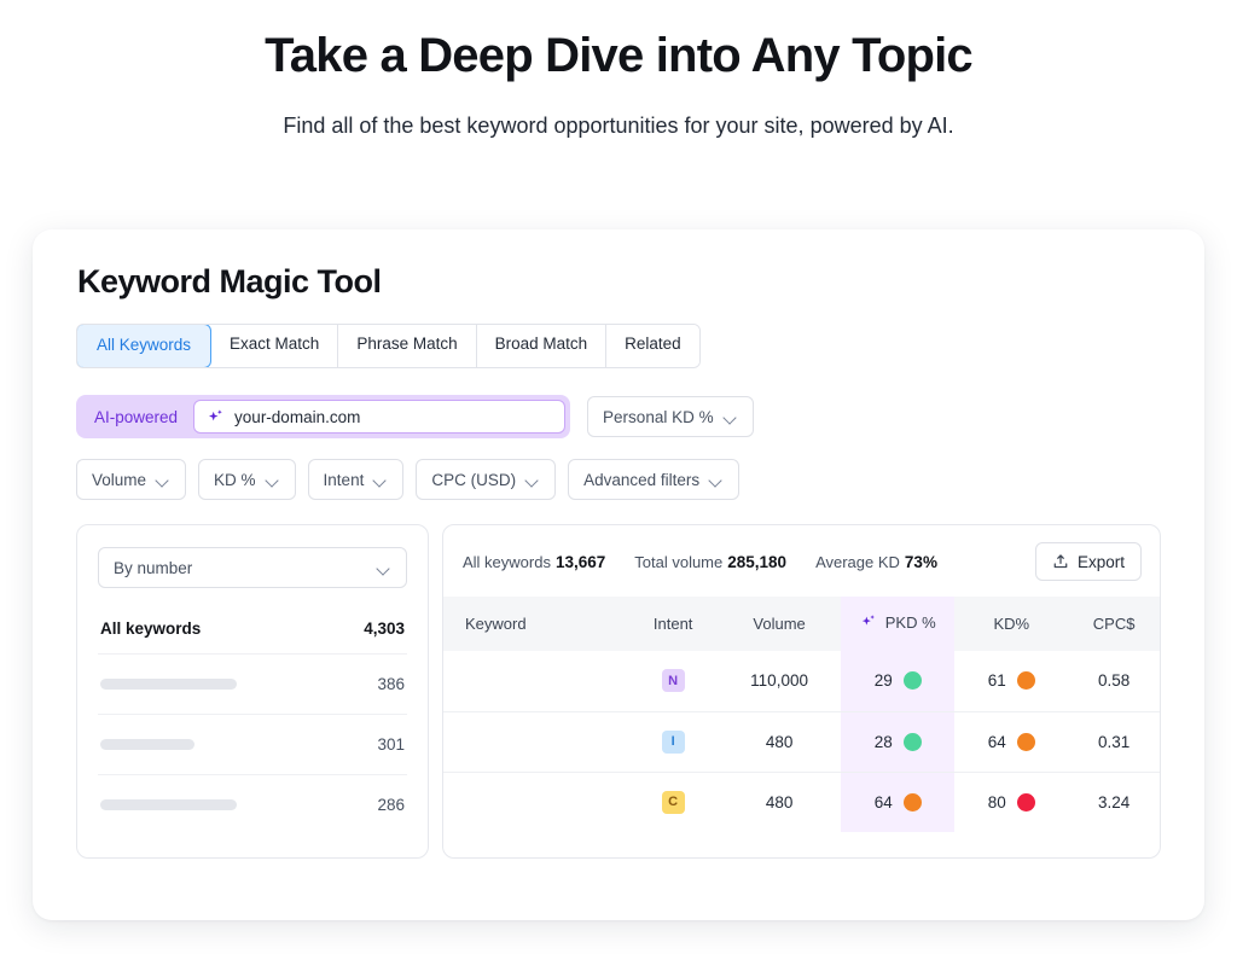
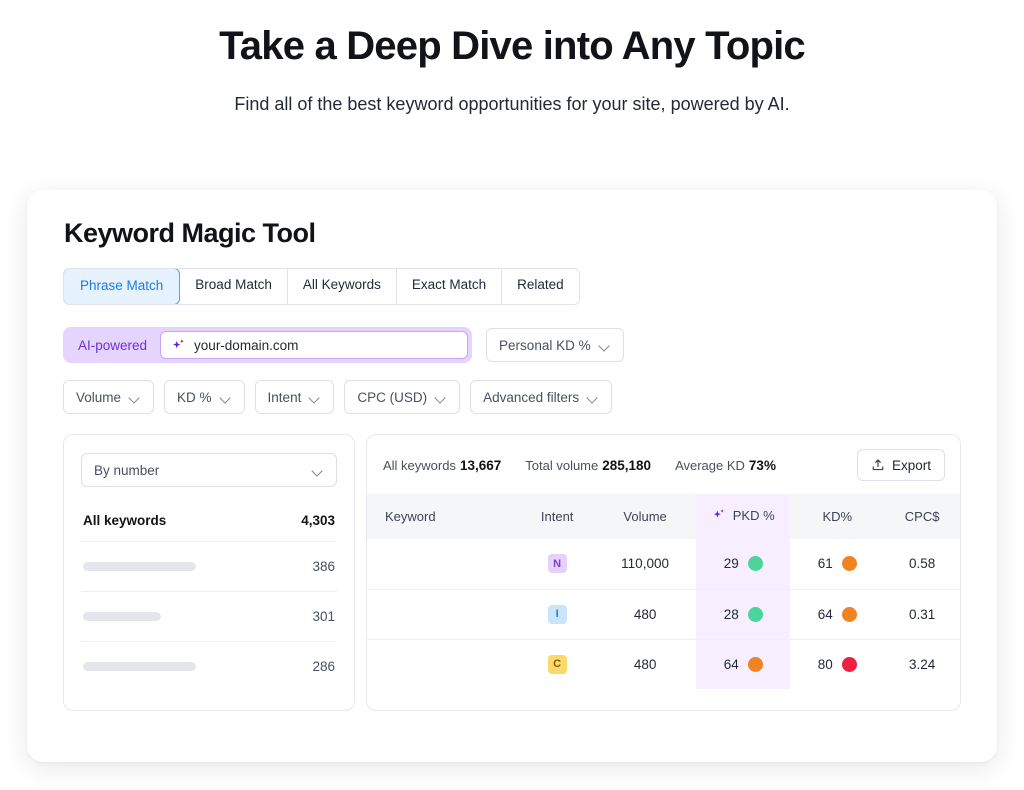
  Take a Deep Dive into Any Topic
  Find all of the best keyword opportunities for your site, powered by AI.
  Keyword Magic Tool
- All Keywords
+ Phrase Match
- Exact Match
+ Broad Match
- Phrase Match
+ All Keywords
- Broad Match
+ Exact Match
  Related
  AI-powered
  your-domain.com
  Personal KD %
  Volume
  KD %
  Intent
  CPC (USD)
  Advanced filters
  By number
  All keywords
  4,303
  386
  301
  286
  All keywords 13,667
  Total volume 285,180
  Average KD 73%
  Export
  Keyword	Intent	Volume	PKD %	KD%	CPC$
  	N	110,000	29	61	0.58
  	I	480	28	64	0.31
  	C	480	64	80	3.24
